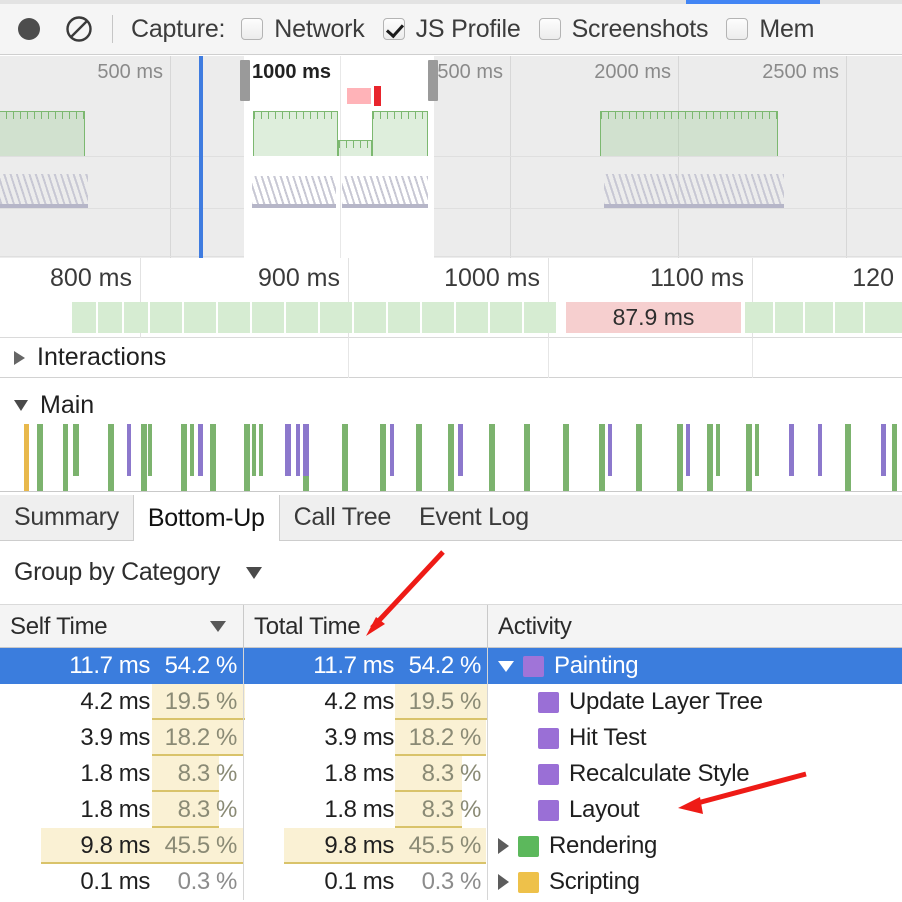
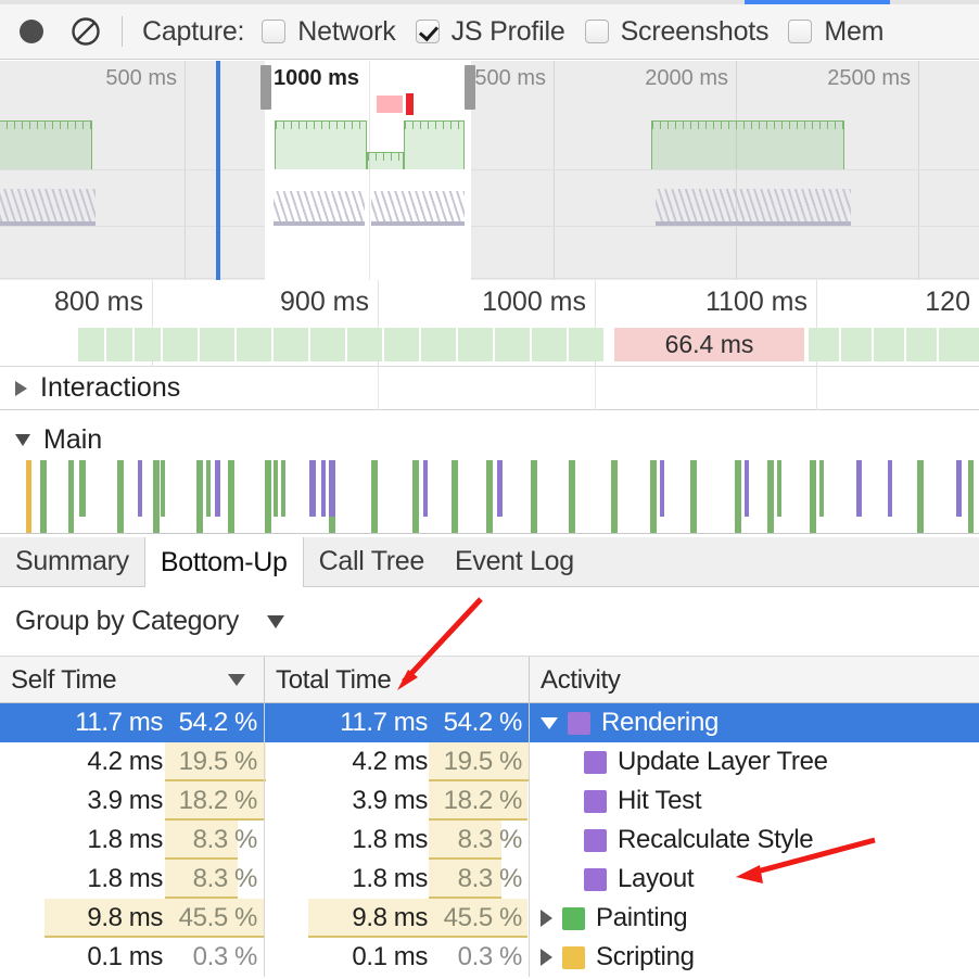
  Capture:
  Network
  JS Profile
  Screenshots
  Mem
  500 ms
  1000 ms
  500 ms
  2000 ms
  2500 ms
  800 ms
  900 ms
  1000 ms
  1100 ms
  120
- 87.9 ms
+ 66.4 ms
  Interactions
  Main
  Summary
  Bottom-Up
  Call Tree
  Event Log
  Group by Category
  Self Time
  Total Time
  Activity
  11.7 ms
  54.2 %
  11.7 ms
  54.2 %
- Painting
+ Rendering
  4.2 ms
  19.5 %
  4.2 ms
  19.5 %
  Update Layer Tree
  3.9 ms
  18.2 %
  3.9 ms
  18.2 %
  Hit Test
  1.8 ms
  8.3 %
  1.8 ms
  8.3 %
  Recalculate Style
  1.8 ms
  8.3 %
  1.8 ms
  8.3 %
  Layout
  9.8 ms
  45.5 %
  9.8 ms
  45.5 %
- Rendering
+ Painting
  0.1 ms
  0.3 %
  0.1 ms
  0.3 %
  Scripting
